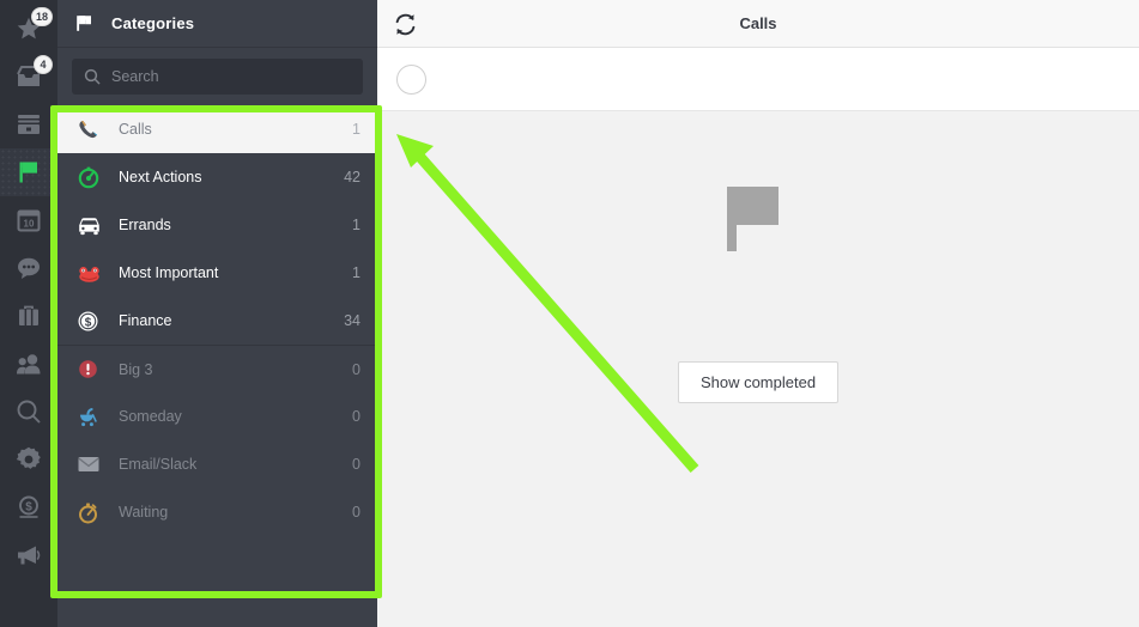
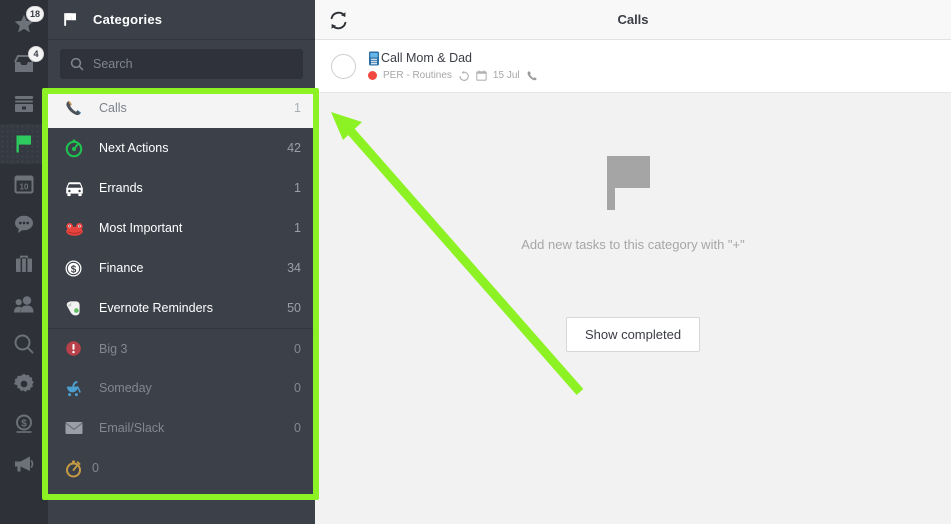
  18
  4
  10
  $
  Categories
  Search
  Calls
  1
  Next Actions
  42
  Errands
  1
  Most Important
  1
  $
  Finance
  34
+ Evernote Reminders
+ 50
  Big 3
  0
  Someday
  0
  Email/Slack
  0
- Waiting
  0
  Calls
+ Call Mom & Dad
+ PER - Routines
+ 15 Jul
+ Add new tasks to this category with "+"
  Show completed
